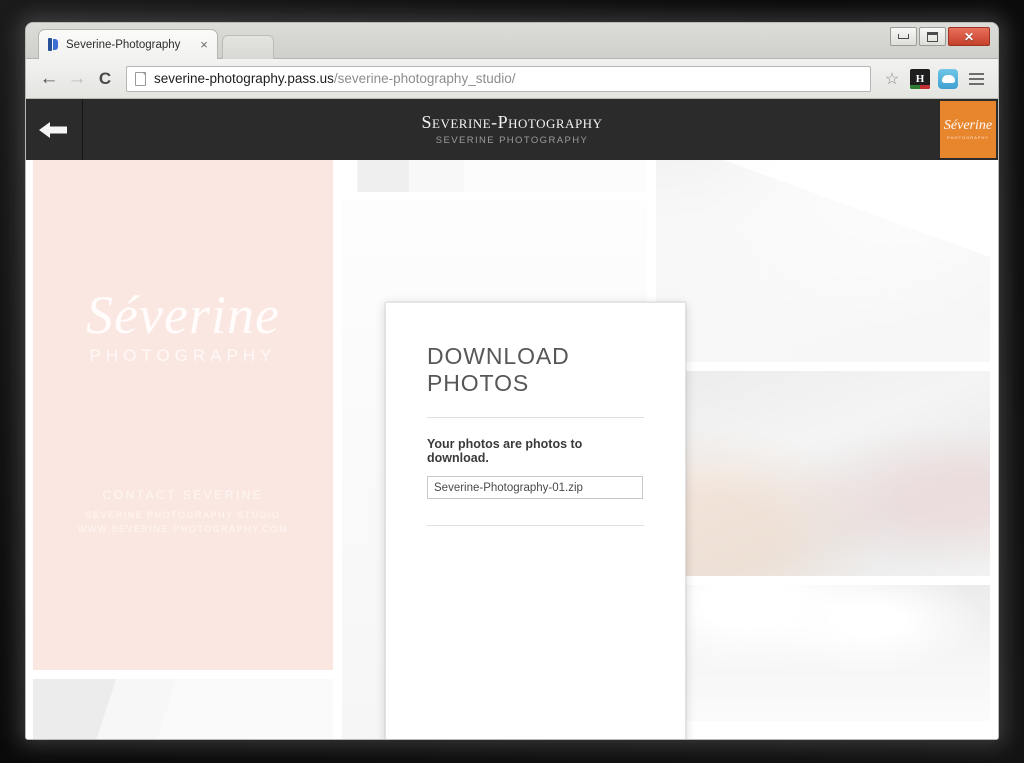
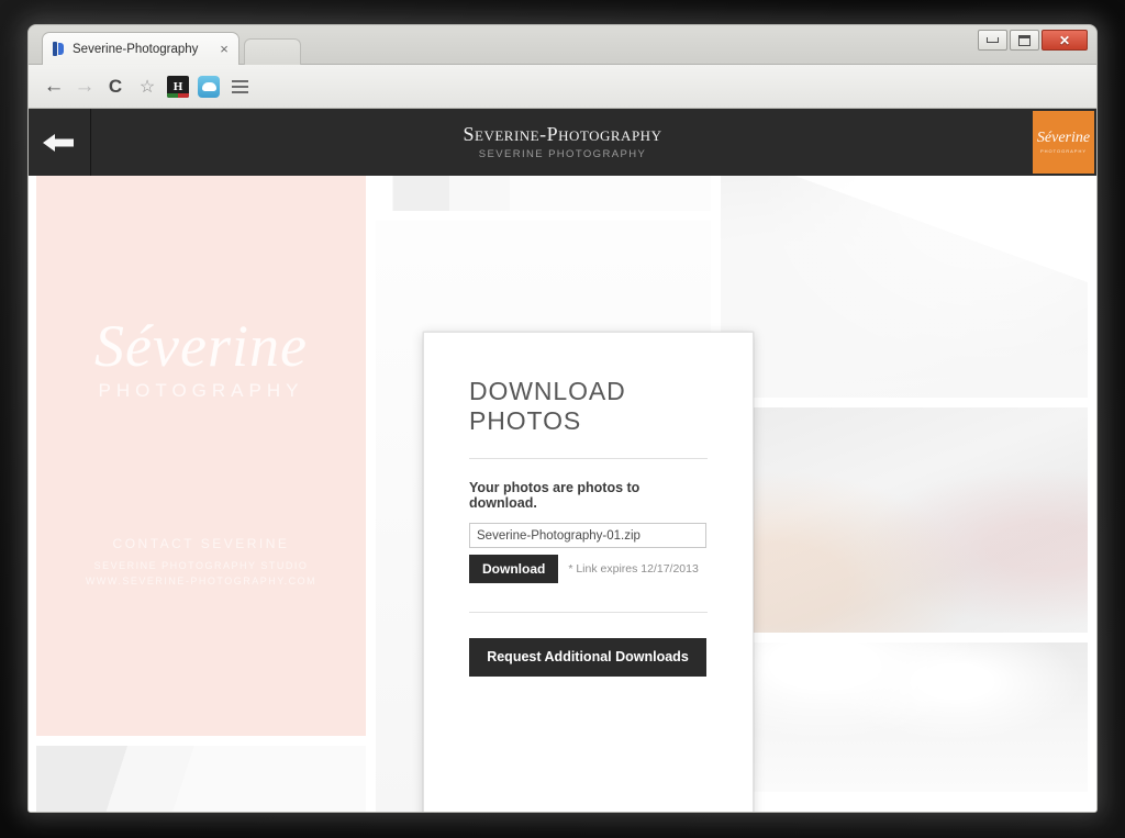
  Severine-Photography
  ×
  ✕
  ←
  →
  C
- severine-photography.pass.us
- /severine-photography_studio/
  ☆
  H
  Severine-Photography
  SEVERINE PHOTOGRAPHY
  Séverine
  Séverine
  DOWNLOAD PHOTOS
  Your photos are photos to download.
  Severine-Photography-01.zip
+ Download
+ * Link expires 12/17/2013
+ Request Additional Downloads
